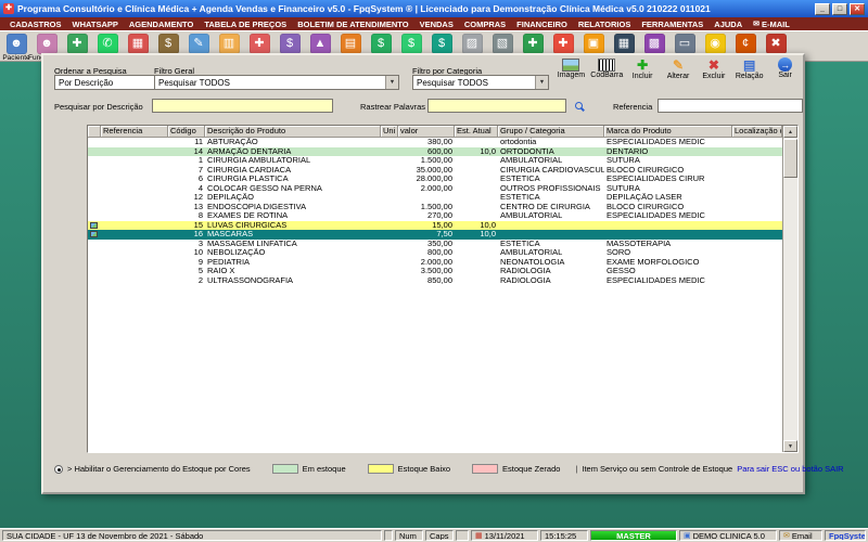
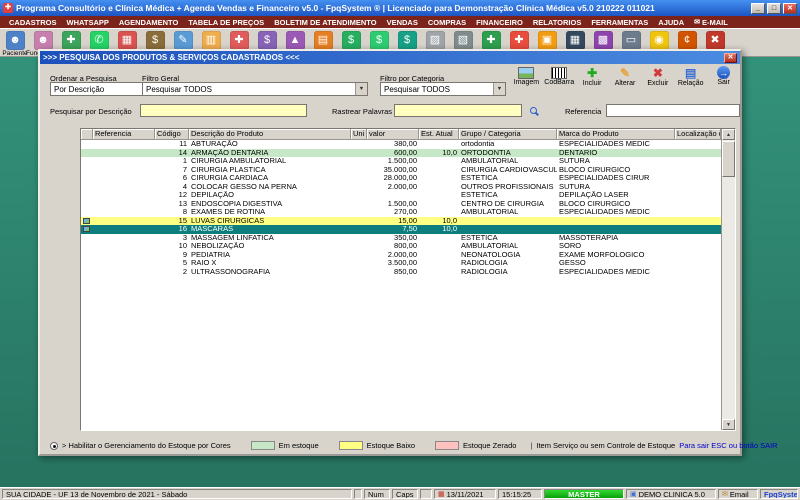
  Programa Consultório e Clínica Médica + Agenda Vendas e Financeiro v5.0 - FpqSystem ® | Licenciado para Demonstração Clínica Médica v5.0 210222 011021
  CADASTROS
  WHATSAPP
  AGENDAMENTO
  TABELA DE PREÇOS
  BOLETIM DE ATENDIMENTO
  VENDAS
  COMPRAS
  FINANCEIRO
  RELATORIOS
  FERRAMENTAS
  AJUDA
  E-MAIL
  ☻
  ☻
  ✚
  ✆
  ▦
  $
  ✎
  ▥
  ✚
  $
  ▲
  ▤
  $
  $
  $
  ▨
  ▧
  ✚
  ✚
  ▣
  ▦
  ▩
  ▭
  ◉
  ¢
  ✖
+ >>> PESQUISA DOS PRODUTOS & SERVIÇOS CADASTRADOS <<<
  Ordenar a Pesquisa
  Por Descrição
  Filtro Geral
  Pesquisar TODOS
  Filtro por Categoria
  Pesquisar TODOS
  ✚
  ✎
  ✖
  ▤
  →
  Pesquisar por Descrição
  Rastrear Palavras
  Referencia
  Referencia
  Código
  Descrição do Produto
  Uni
  valor
  Est. Atual
  Grupo / Categoria
  Marca do Produto
  11
  ABTURAÇÃO
  380,00
  ortodontia
  ESPECIALIDADES MEDIC
  14
  ARMAÇÃO DENTARIA
  600,00
  10,0
  ORTODONTIA
  DENTARIO
  1
  CIRURGIA AMBULATORIAL
  1.500,00
  AMBULATORIAL
  SUTURA
  7
- CIRURGIA CARDIACA
+ CIRURGIA PLASTICA
  35.000,00
  CIRURGIA CARDIOVASCUL
  BLOCO CIRURGICO
  6
- CIRURGIA PLASTICA
+ CIRURGIA CARDIACA
  28.000,00
  ESTETICA
  ESPECIALIDADES CIRUR
  4
  COLOCAR GESSO NA PERNA
  2.000,00
  OUTROS PROFISSIONAIS
  SUTURA
  12
  DEPILAÇÃO
  ESTETICA
  DEPILAÇÃO LASER
  13
  ENDOSCOPIA DIGESTIVA
  1.500,00
  CENTRO DE CIRURGIA
  BLOCO CIRURGICO
  8
  EXAMES DE ROTINA
  270,00
  AMBULATORIAL
  ESPECIALIDADES MEDIC
  15
  LUVAS CIRURGICAS
  15,00
  10,0
  16
  MASCARAS
  7,50
  10,0
  3
  MASSAGEM LINFATICA
  350,00
  ESTETICA
  MASSOTERAPIA
  10
  NEBOLIZAÇÃO
  800,00
  AMBULATORIAL
  SORO
  9
  PEDIATRIA
  2.000,00
  NEONATOLOGIA
  EXAME MORFOLOGICO
  5
  RAIO X
  3.500,00
  RADIOLOGIA
  GESSO
  2
  ULTRASSONOGRAFIA
  850,00
  RADIOLOGIA
  ESPECIALIDADES MEDIC
  > Habilitar o Gerenciamento do Estoque por Cores
  Em estoque
  Estoque Baixo
  Estoque Zerado
  |
  Item Serviço ou sem Controle de Estoque
  Para sair ESC ou botão SAIR
  SUA CIDADE - UF 13 de Novembro de 2021 - Sábado
  Num
  Caps
  13/11/2021
  15:15:25
  MASTER
  DEMO CLINICA 5.0
  Email
  FpqSyste
